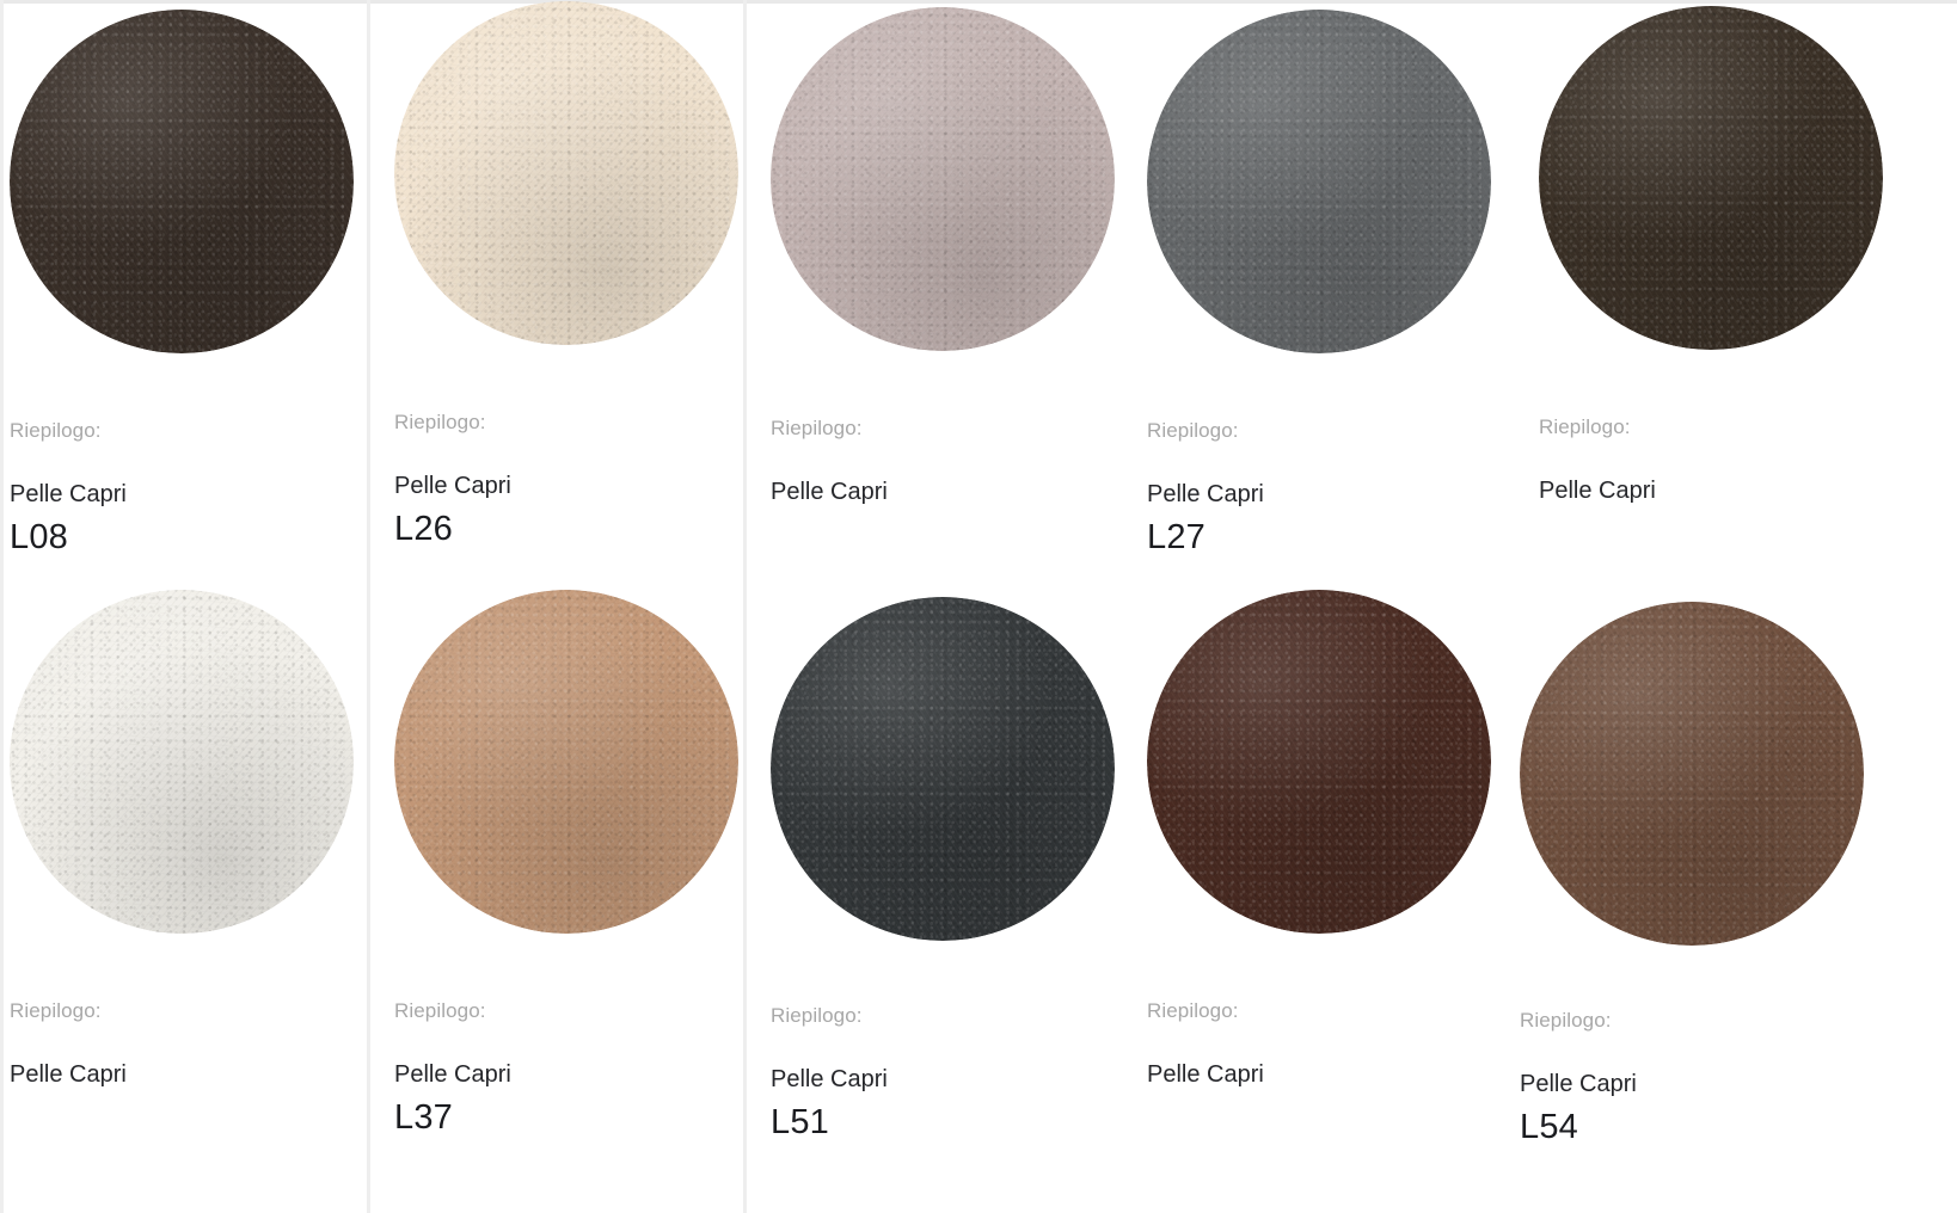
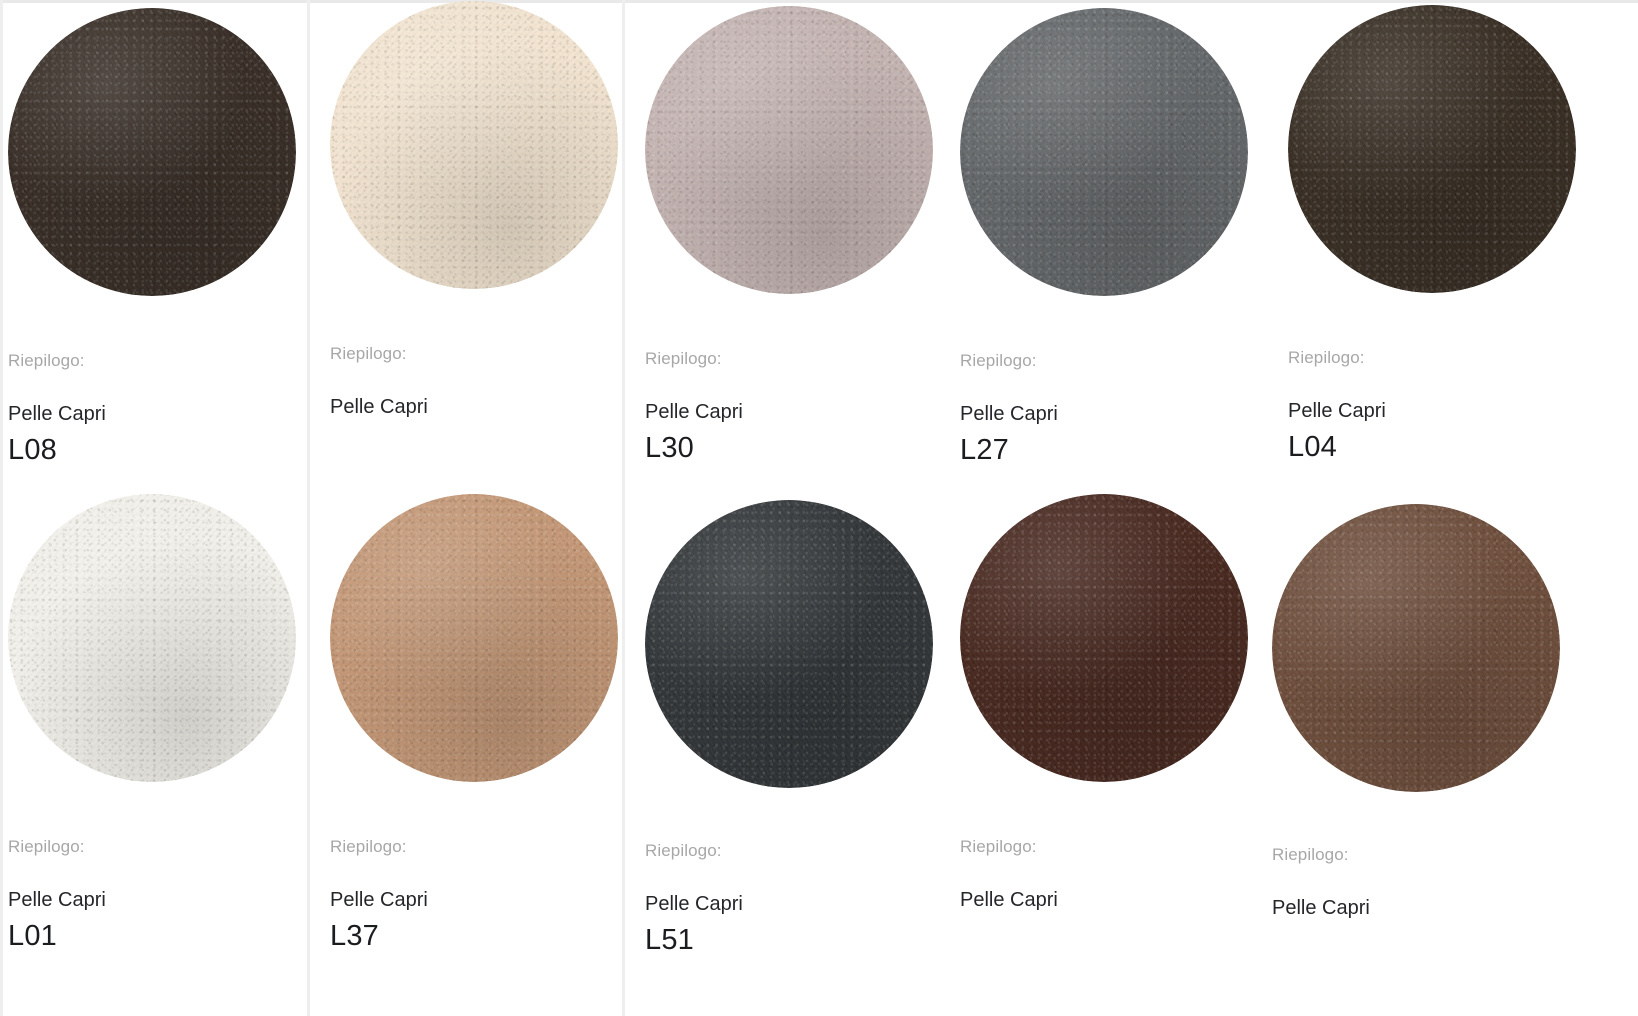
  Riepilogo:
  Pelle Capri
  L08
  Riepilogo:
  Pelle Capri
- L26
  Riepilogo:
  Pelle Capri
+ L30
  Riepilogo:
  Pelle Capri
  L27
  Riepilogo:
  Pelle Capri
+ L04
  Riepilogo:
  Pelle Capri
+ L01
  Riepilogo:
  Pelle Capri
  L37
  Riepilogo:
  Pelle Capri
  L51
  Riepilogo:
  Pelle Capri
  Riepilogo:
  Pelle Capri
- L54
